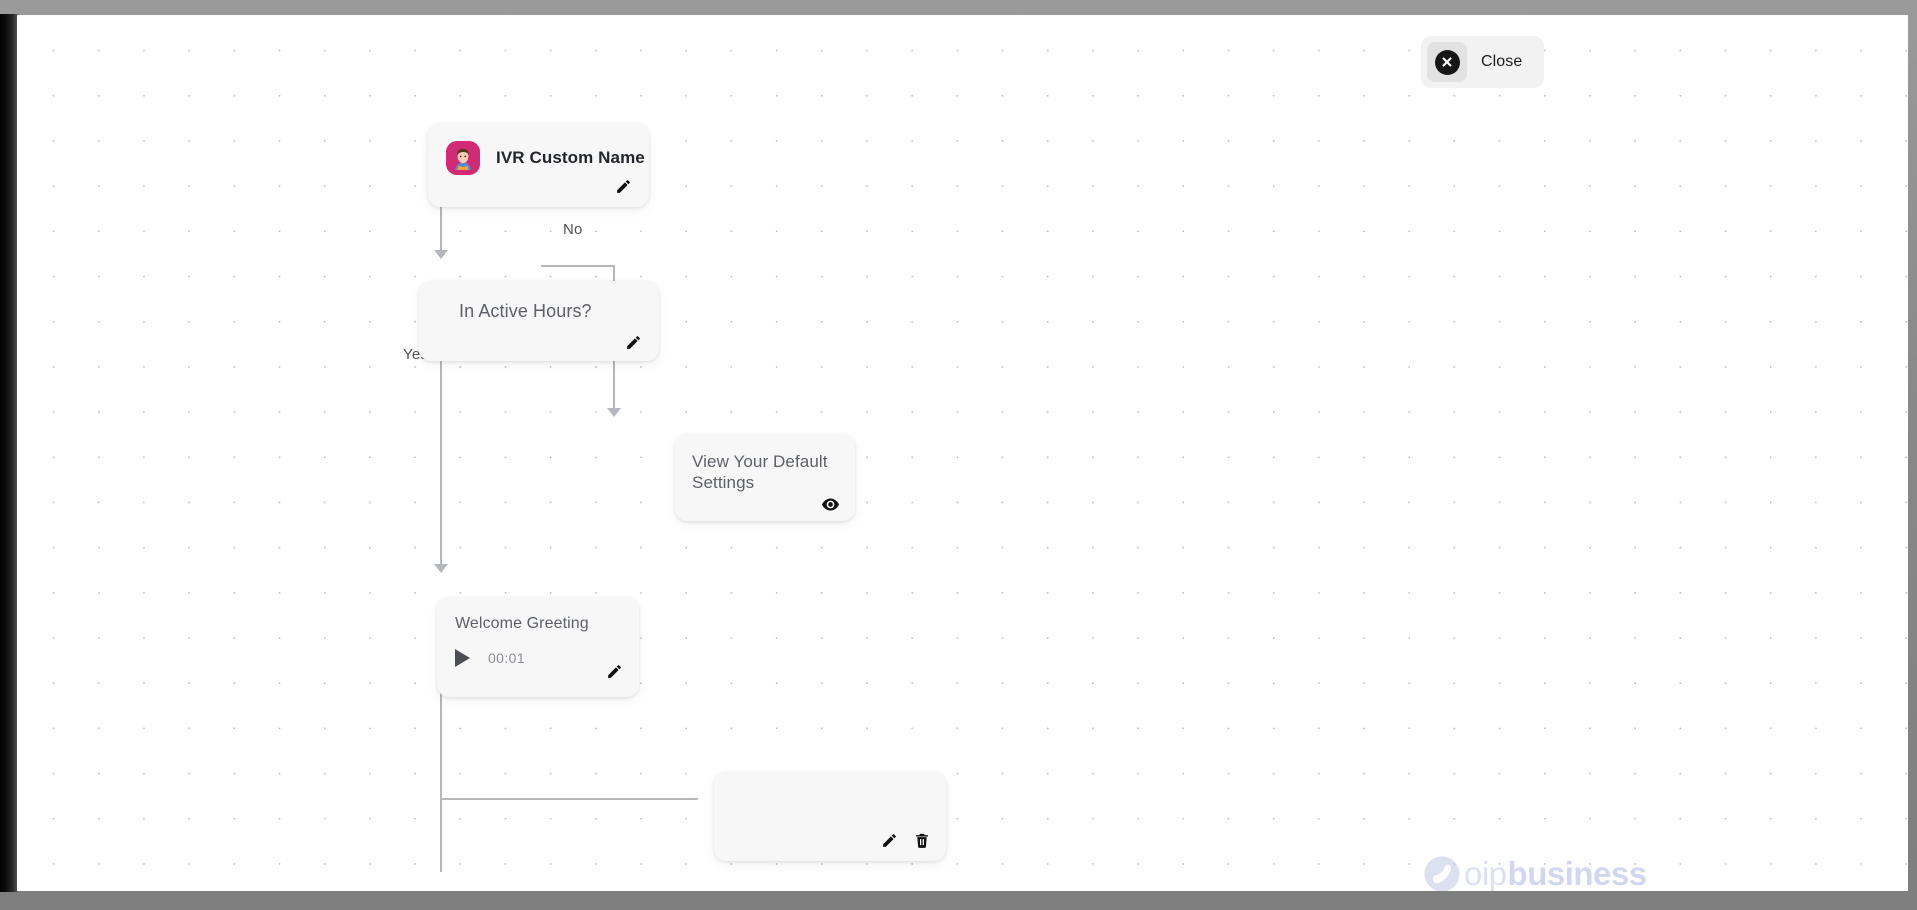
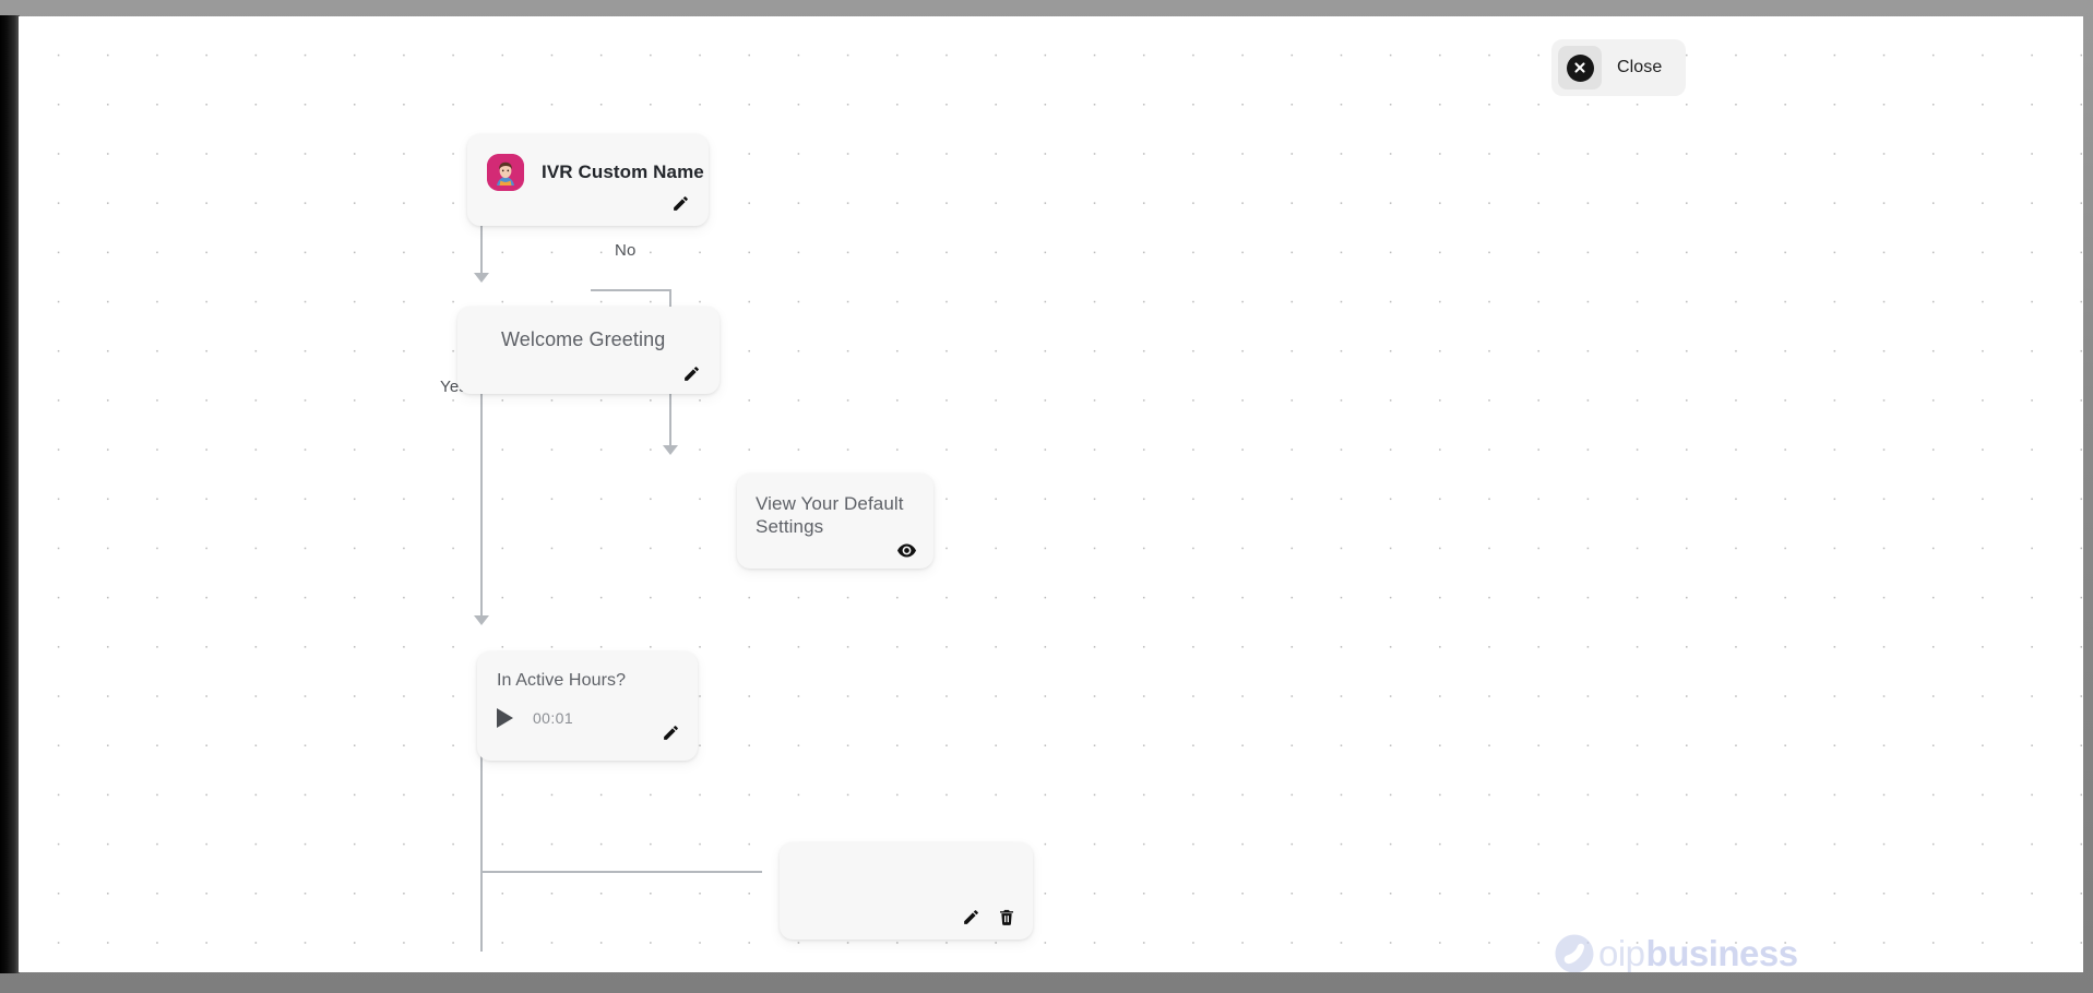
  No
  IVR Custom Name
- In Active Hours?
+ Welcome Greeting
  View Your Default Settings
- Welcome Greeting
+ In Active Hours?
  00:01
  Close
  oip
  business
